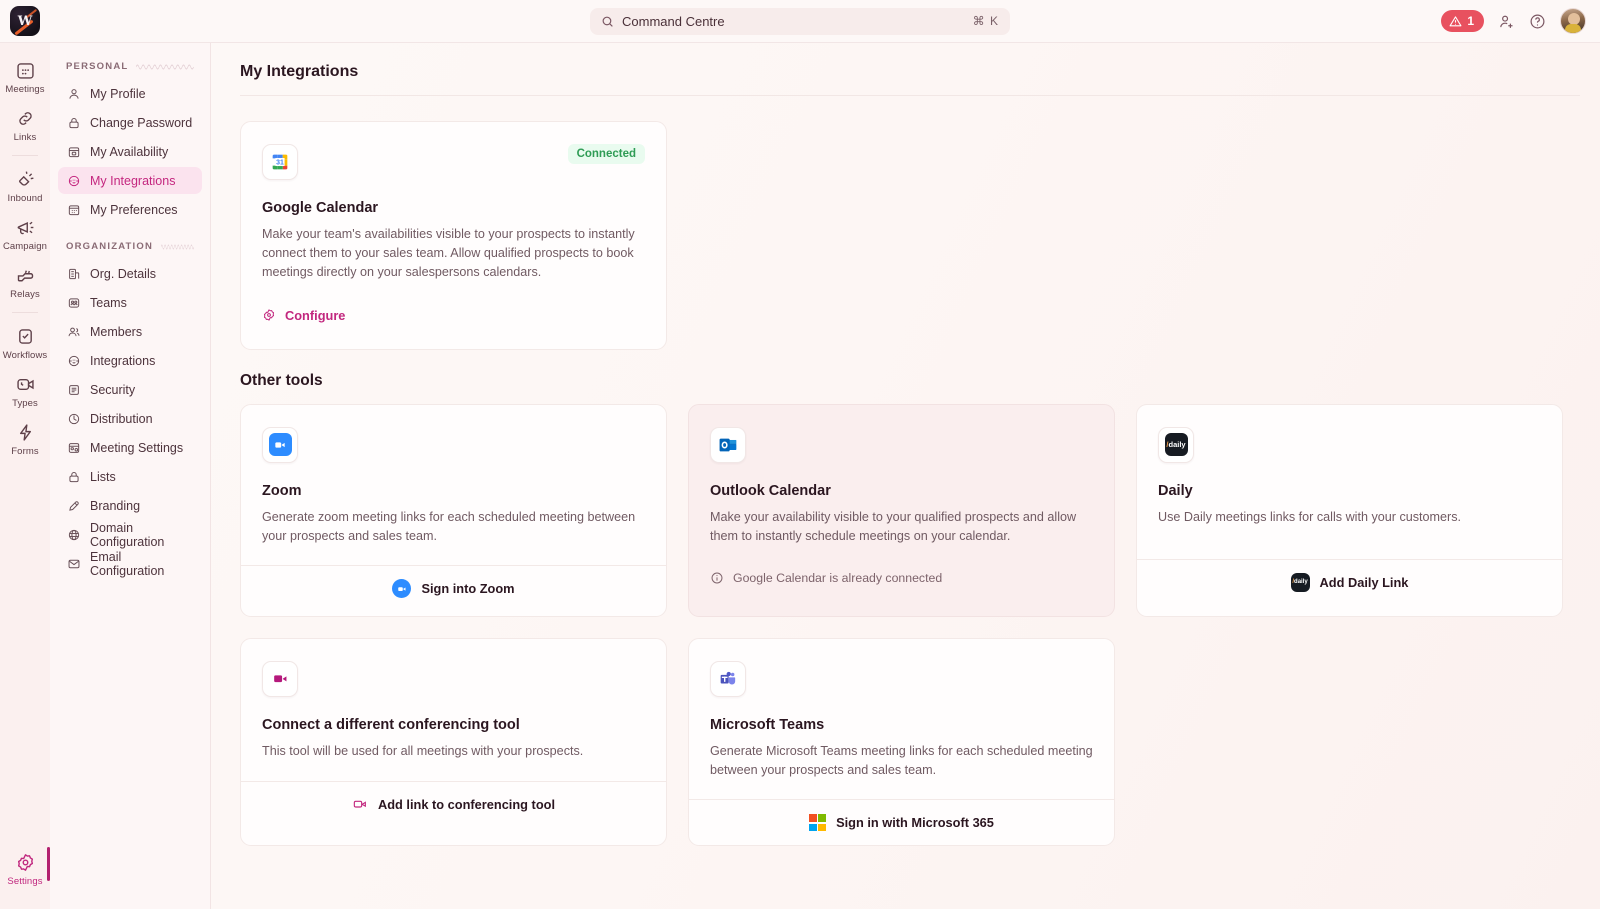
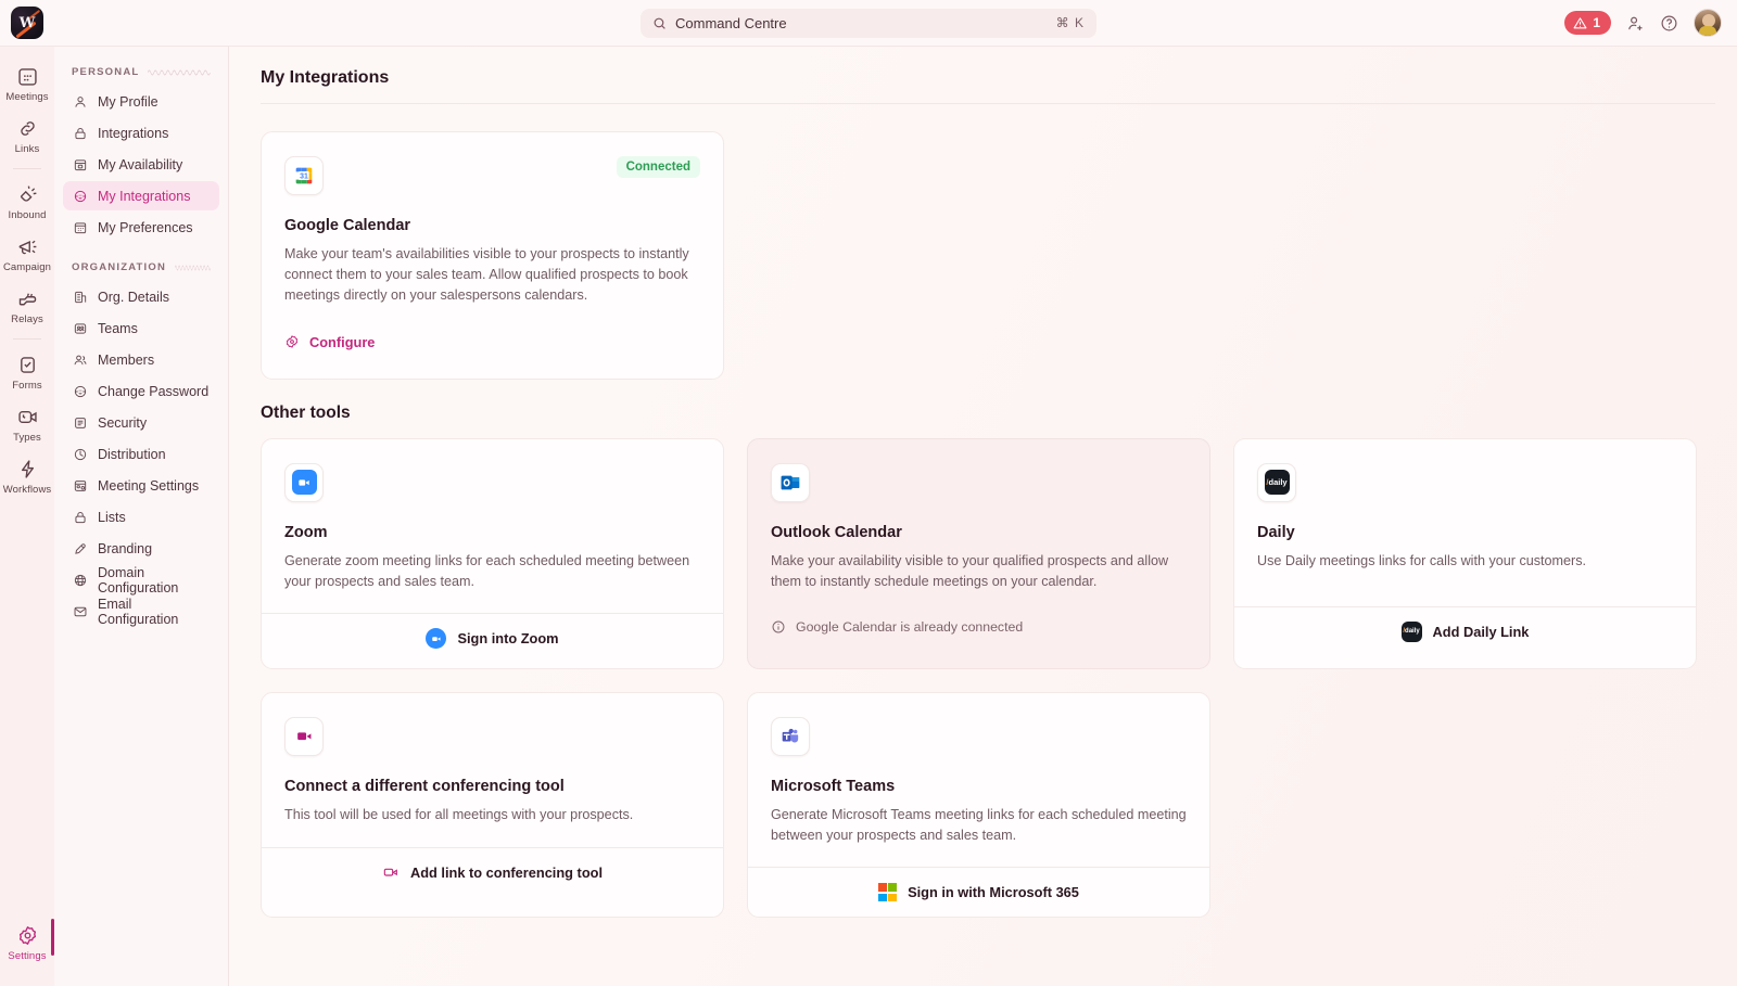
  W
  Command Centre
  ⌘ K
  1
  Meetings
  Links
  Inbound
  Campaign
  Relays
- Workflows
+ Forms
  Types
- Forms
+ Workflows
  Settings
  PERSONAL
  My Profile
- Change Password
+ Integrations
  My Availability
  My Integrations
  My Preferences
  ORGANIZATION
  Org. Details
  Teams
  Members
- Integrations
+ Change Password
  Security
  Distribution
  Meeting Settings
  Lists
  Branding
  Domain Configuration
  Email Configuration
  My Integrations
  Connected
  Google Calendar
  Make your team's availabilities visible to your prospects to instantly connect them to your sales team. Allow qualified prospects to book meetings directly on your salespersons calendars.
  Configure
  Other tools
  Zoom
  Generate zoom meeting links for each scheduled meeting between your prospects and sales team.
  Sign into Zoom
  Outlook Calendar
  Make your availability visible to your qualified prospects and allow them to instantly schedule meetings on your calendar.
  Google Calendar is already connected
  /
  daily
  Daily
  Use Daily meetings links for calls with your customers.
  Add Daily Link
  Connect a different conferencing tool
  This tool will be used for all meetings with your prospects.
  Add link to conferencing tool
  Microsoft Teams
  Generate Microsoft Teams meeting links for each scheduled meeting between your prospects and sales team.
  Sign in with Microsoft 365
